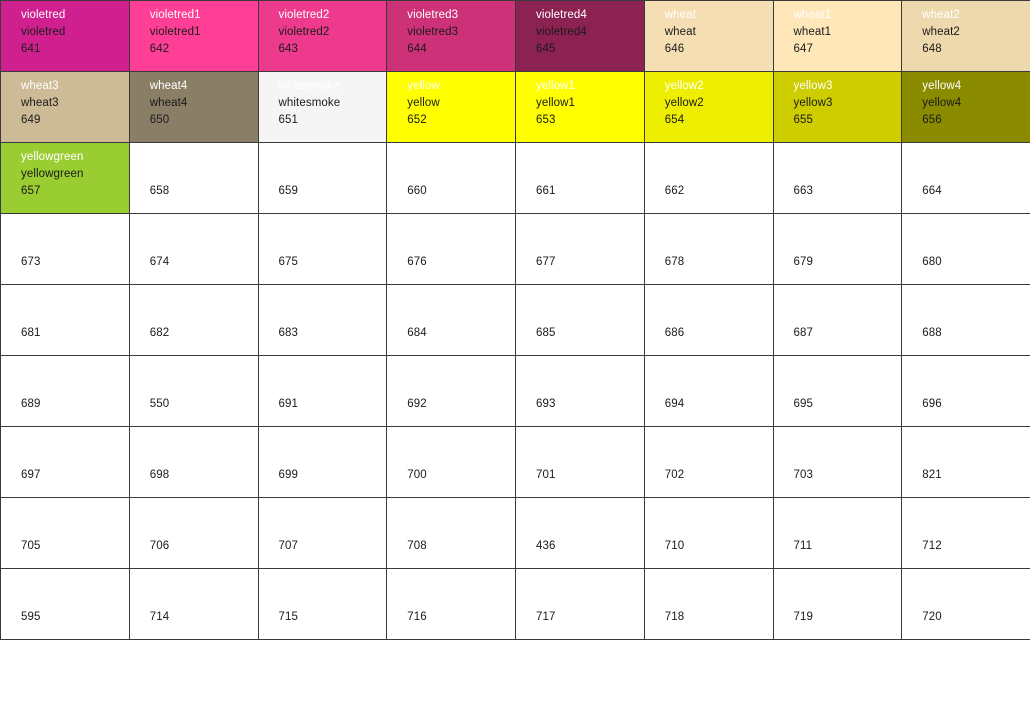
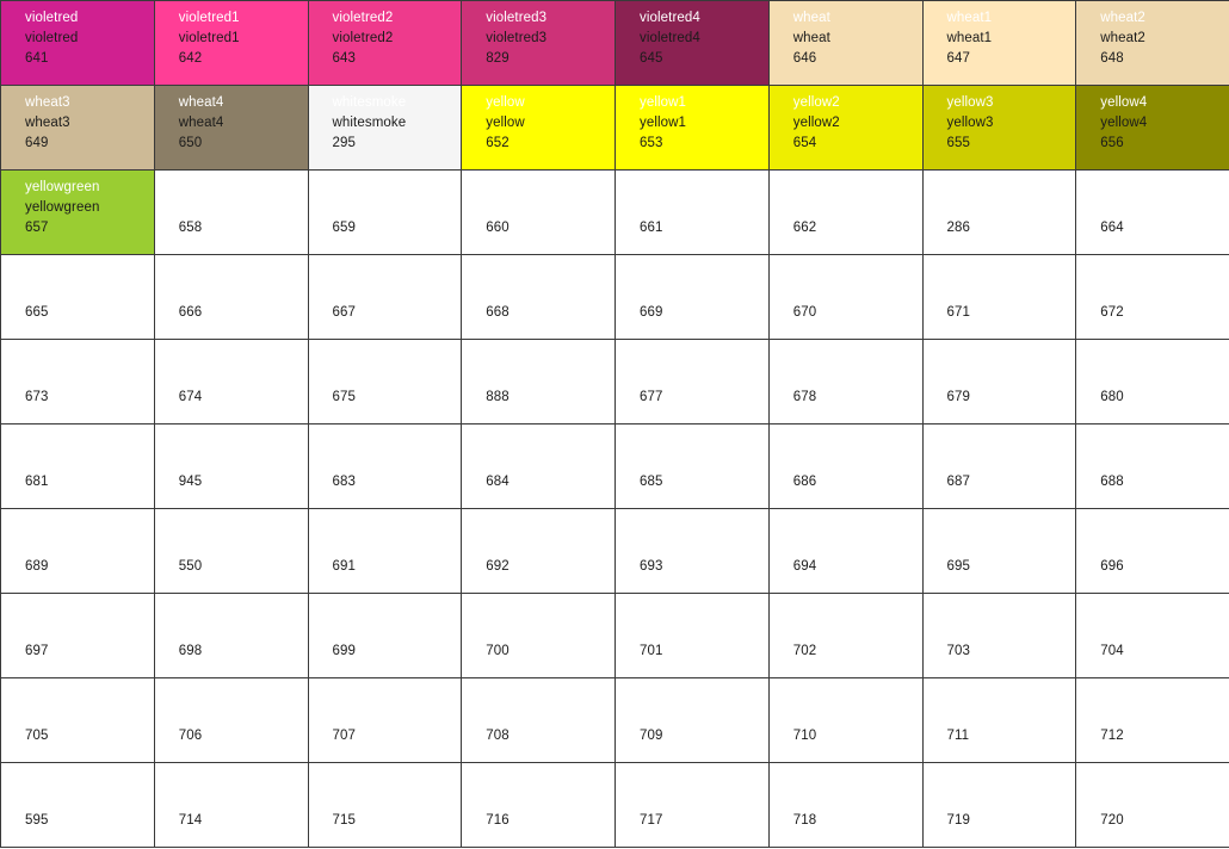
- violetredvioletred641	violetred1violetred1642	violetred2violetred2643	violetred3violetred3644	violetred4violetred4645	wheatwheat646	wheat1wheat1647	wheat2wheat2648
+ violetredvioletred641	violetred1violetred1642	violetred2violetred2643	violetred3violetred3829	violetred4violetred4645	wheatwheat646	wheat1wheat1647	wheat2wheat2648
- wheat3wheat3649	wheat4wheat4650	whitesmoke651	yellowyellow652	yellow1yellow1653	yellow2yellow2654	yellow3yellow3655	yellow4yellow4656
+ wheat3wheat3649	wheat4wheat4650	whitesmoke295	yellowyellow652	yellow1yellow1653	yellow2yellow2654	yellow3yellow3655	yellow4yellow4656
- yellowgreenyellowgreen657	658	659	660	661	662	663	664
+ yellowgreenyellowgreen657	658	659	660	661	662	286	664
+ 665	666	667	668	669	670	671	672
- 673	674	675	676	677	678	679	680
+ 673	674	675	888	677	678	679	680
- 681	682	683	684	685	686	687	688
+ 681	945	683	684	685	686	687	688
  689	550	691	692	693	694	695	696
- 697	698	699	700	701	702	703	821
+ 697	698	699	700	701	702	703	704
- 705	706	707	708	436	710	711	712
+ 705	706	707	708	709	710	711	712
  595	714	715	716	717	718	719	720
